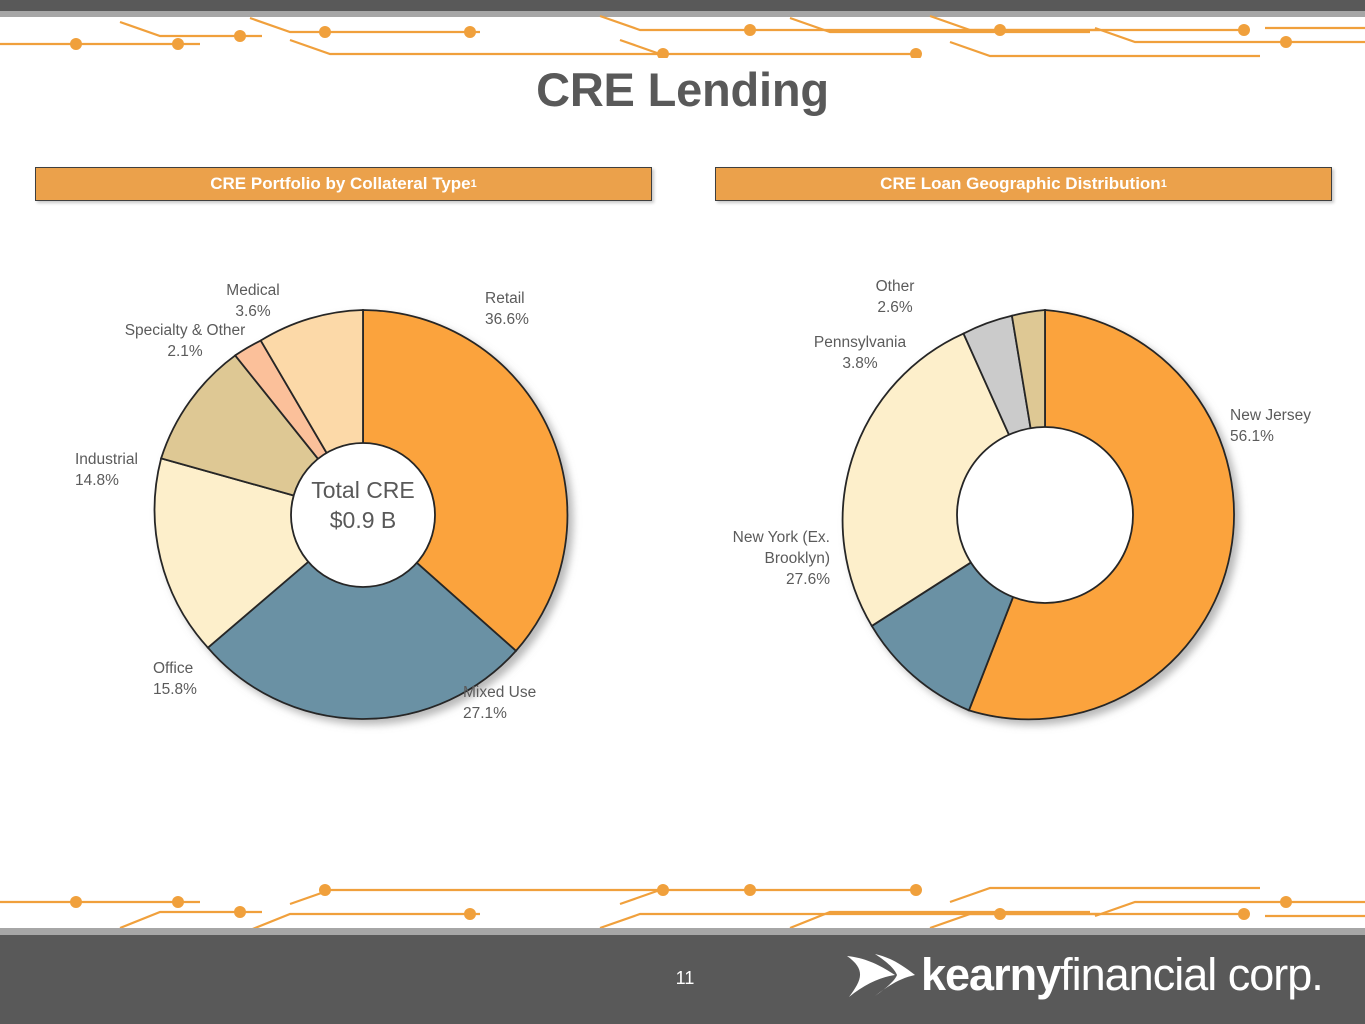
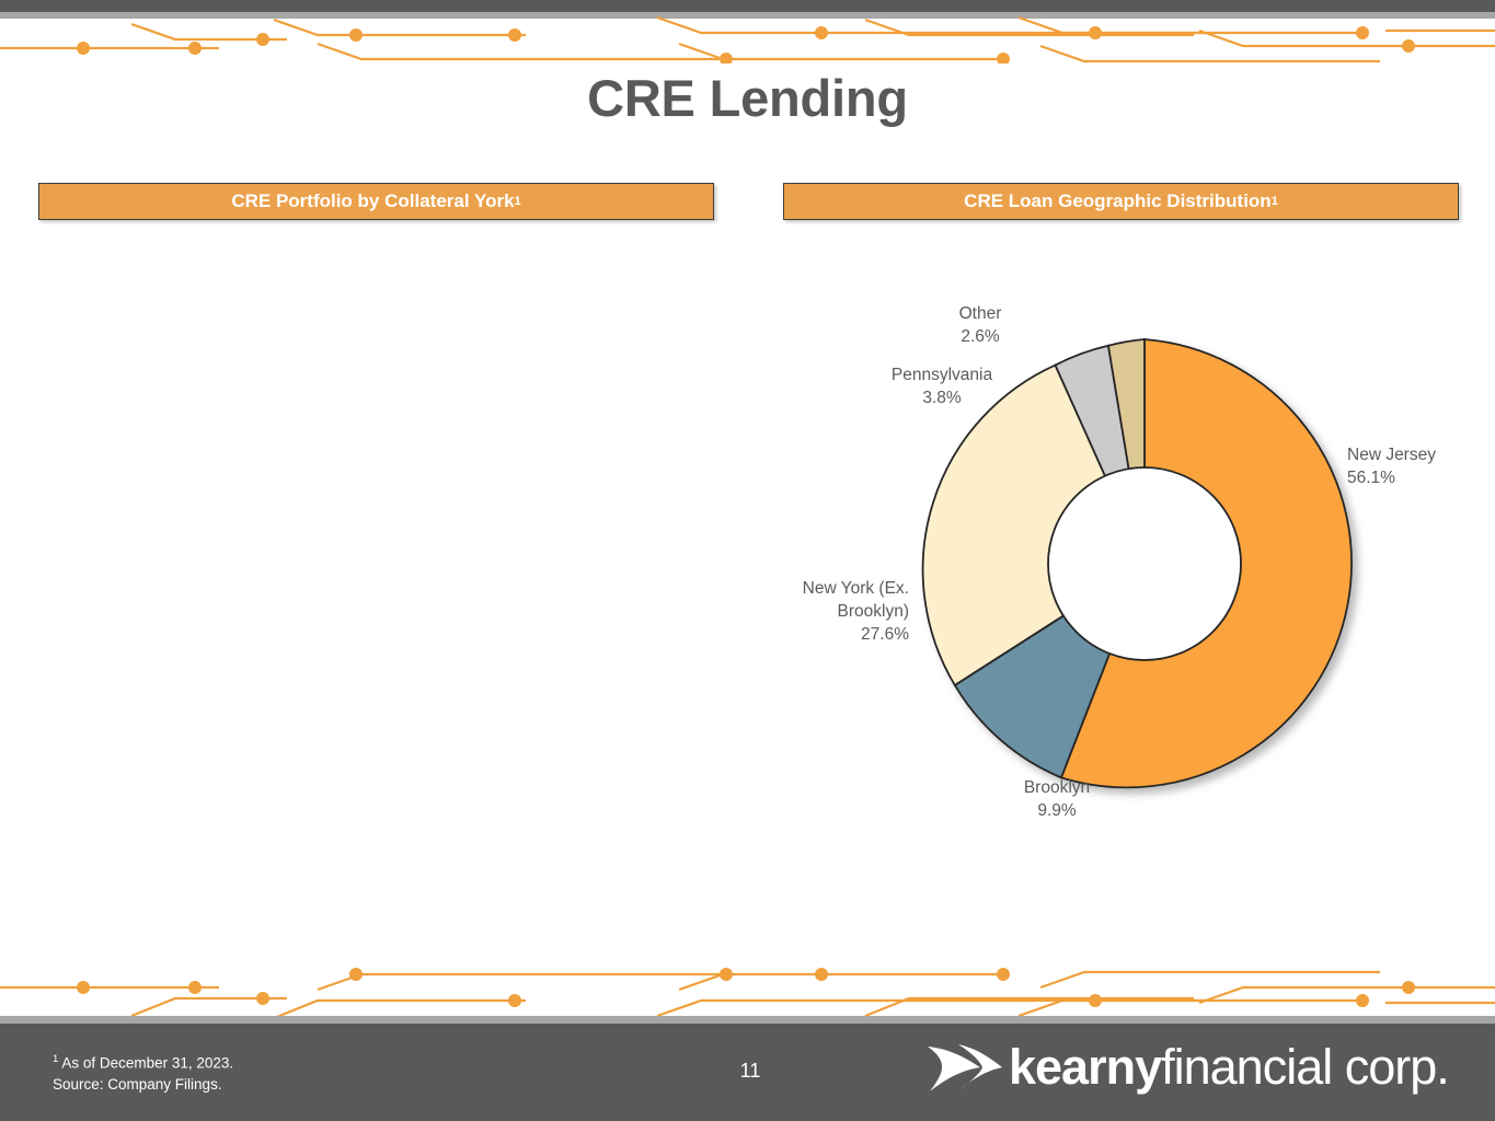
  CRE Lending
- CRE Portfolio by Collateral Type
+ CRE Portfolio by Collateral York
  1
  CRE Loan Geographic Distribution
  1
- Total CRE
- $0.9 B
- Retail
- 36.6%
- Mixed Use
- 27.1%
- Office
- 15.8%
- Industrial
- 14.8%
- Specialty & Other
- 2.1%
- Medical
- 3.6%
  New Jersey
  56.1%
+ Brooklyn
+ 9.9%
  New York (Ex.
  Brooklyn)
  27.6%
  Pennsylvania
  3.8%
  Other
  2.6%
+ 1 As of December 31, 2023.
+ Source: Company Filings.
  11
  kearnyfinancial corp.
